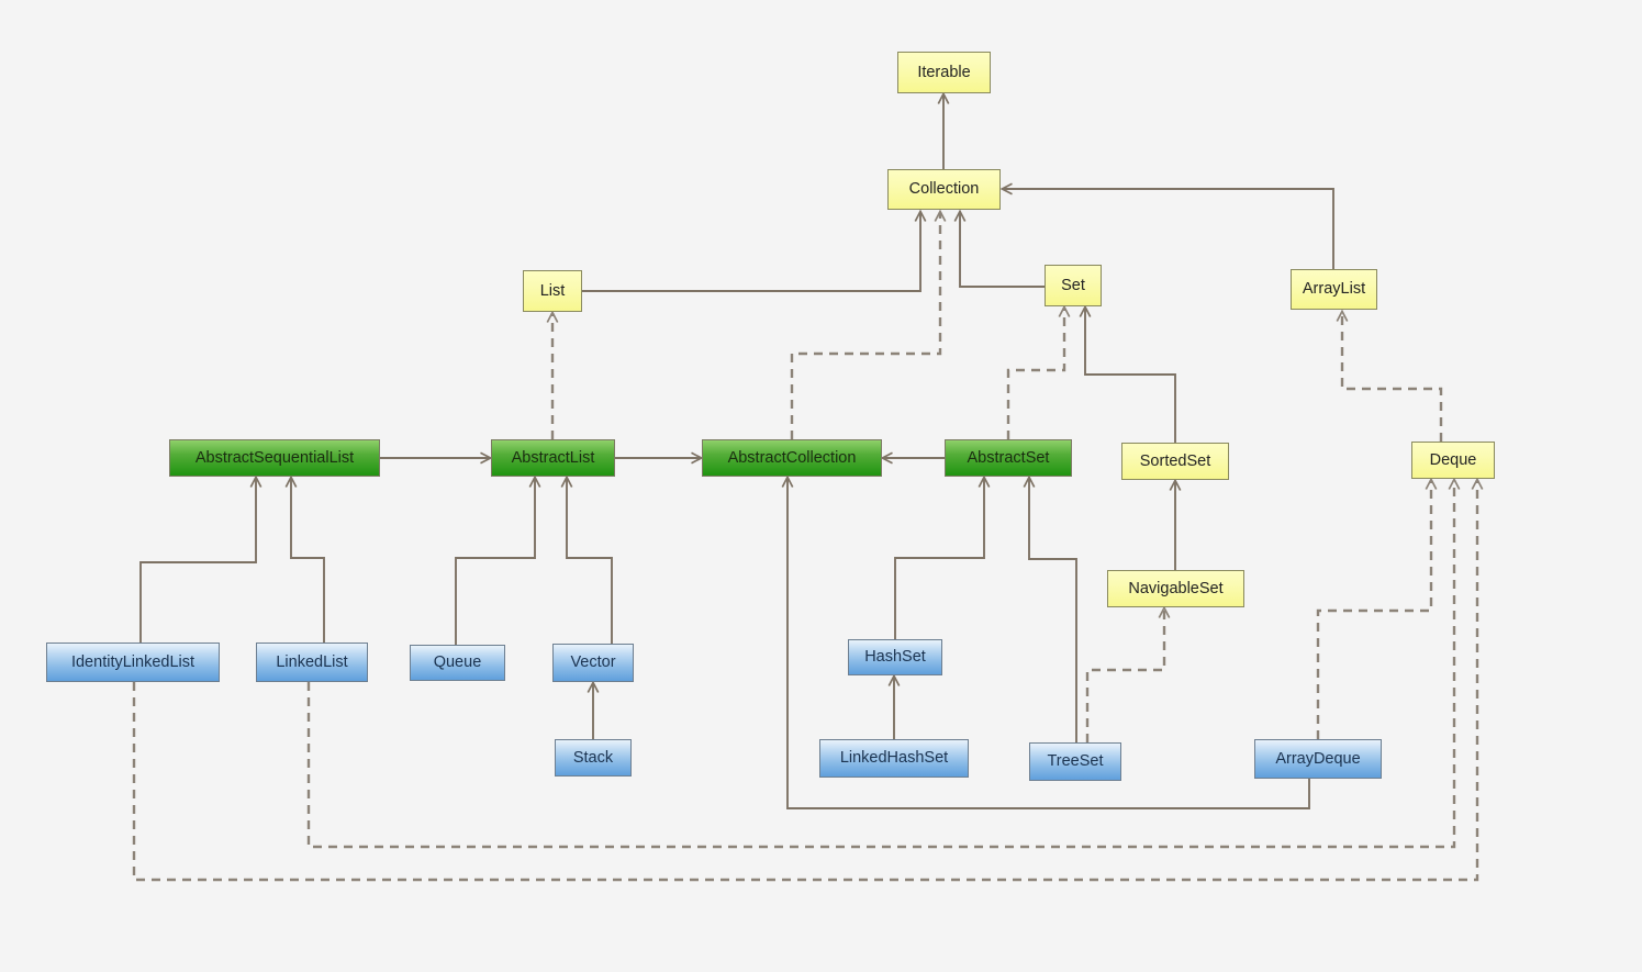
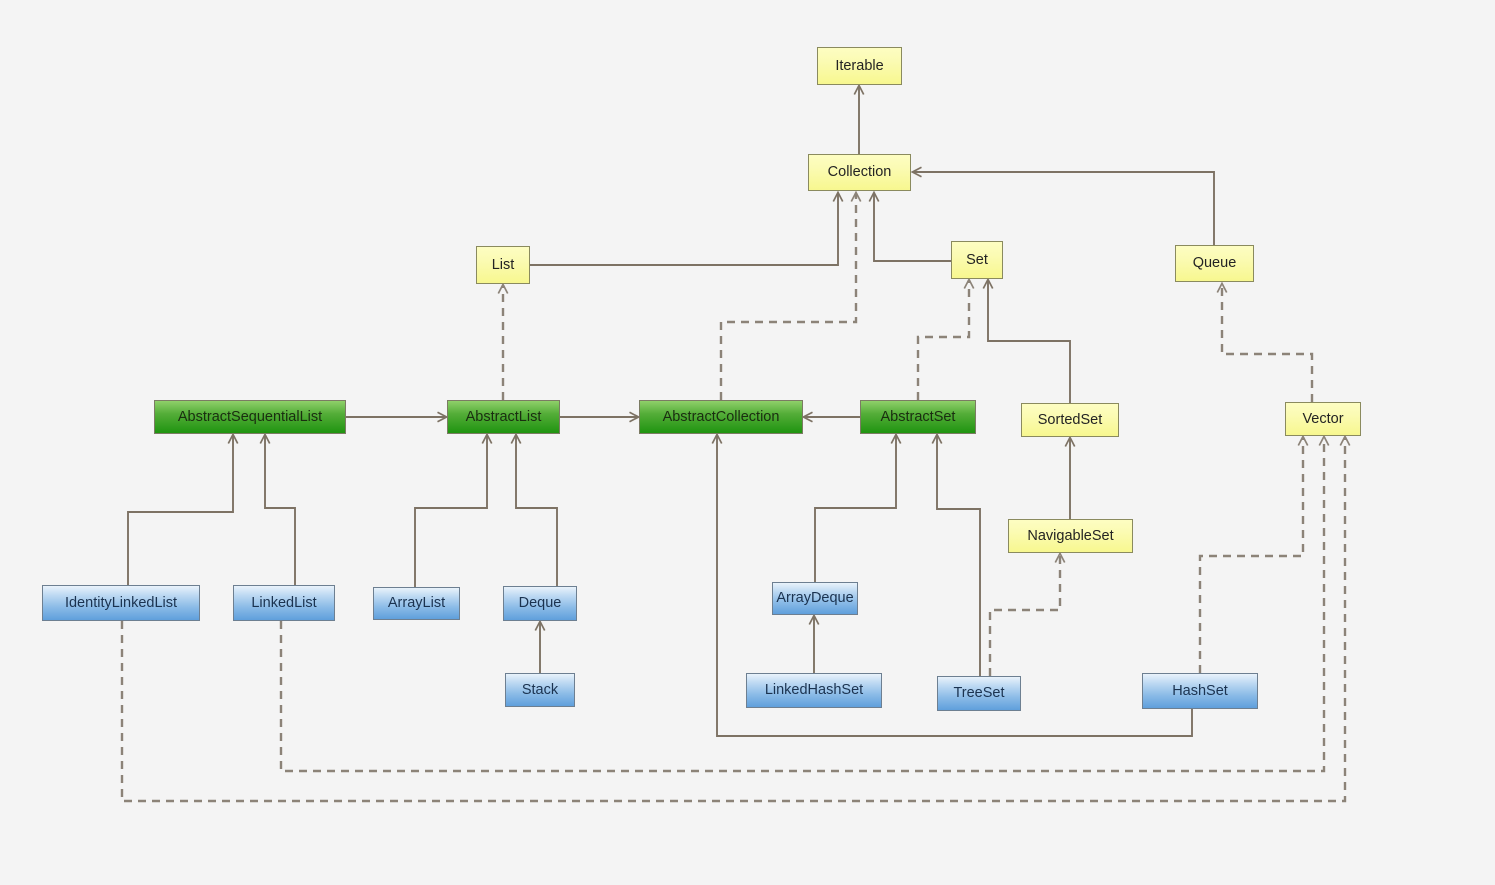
  Iterable
  Collection
  List
  Set
- ArrayList
+ Queue
  AbstractSequentialList
  AbstractList
  AbstractCollection
  AbstractSet
  SortedSet
- Deque
+ Vector
  NavigableSet
  IdentityLinkedList
  LinkedList
- Queue
+ ArrayList
- Vector
+ Deque
- HashSet
+ ArrayDeque
  Stack
  LinkedHashSet
  TreeSet
- ArrayDeque
+ HashSet
